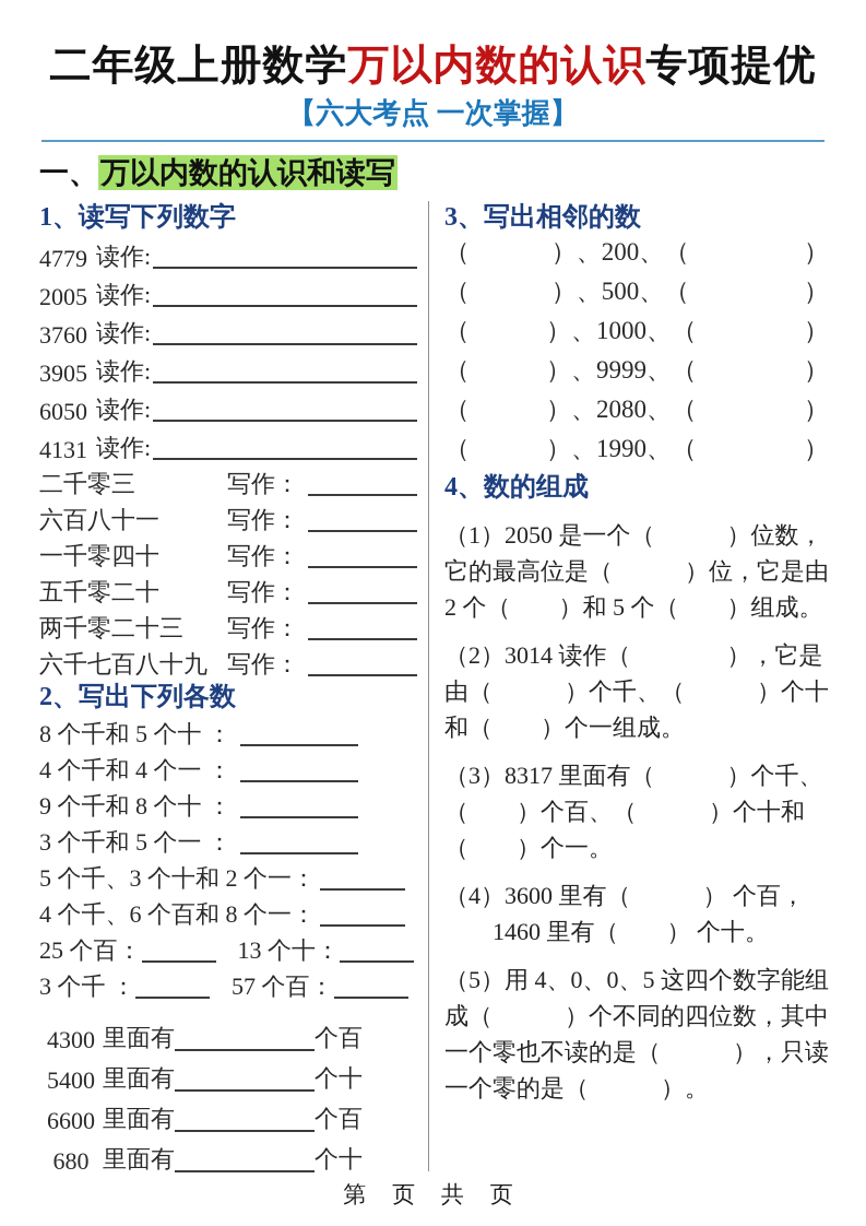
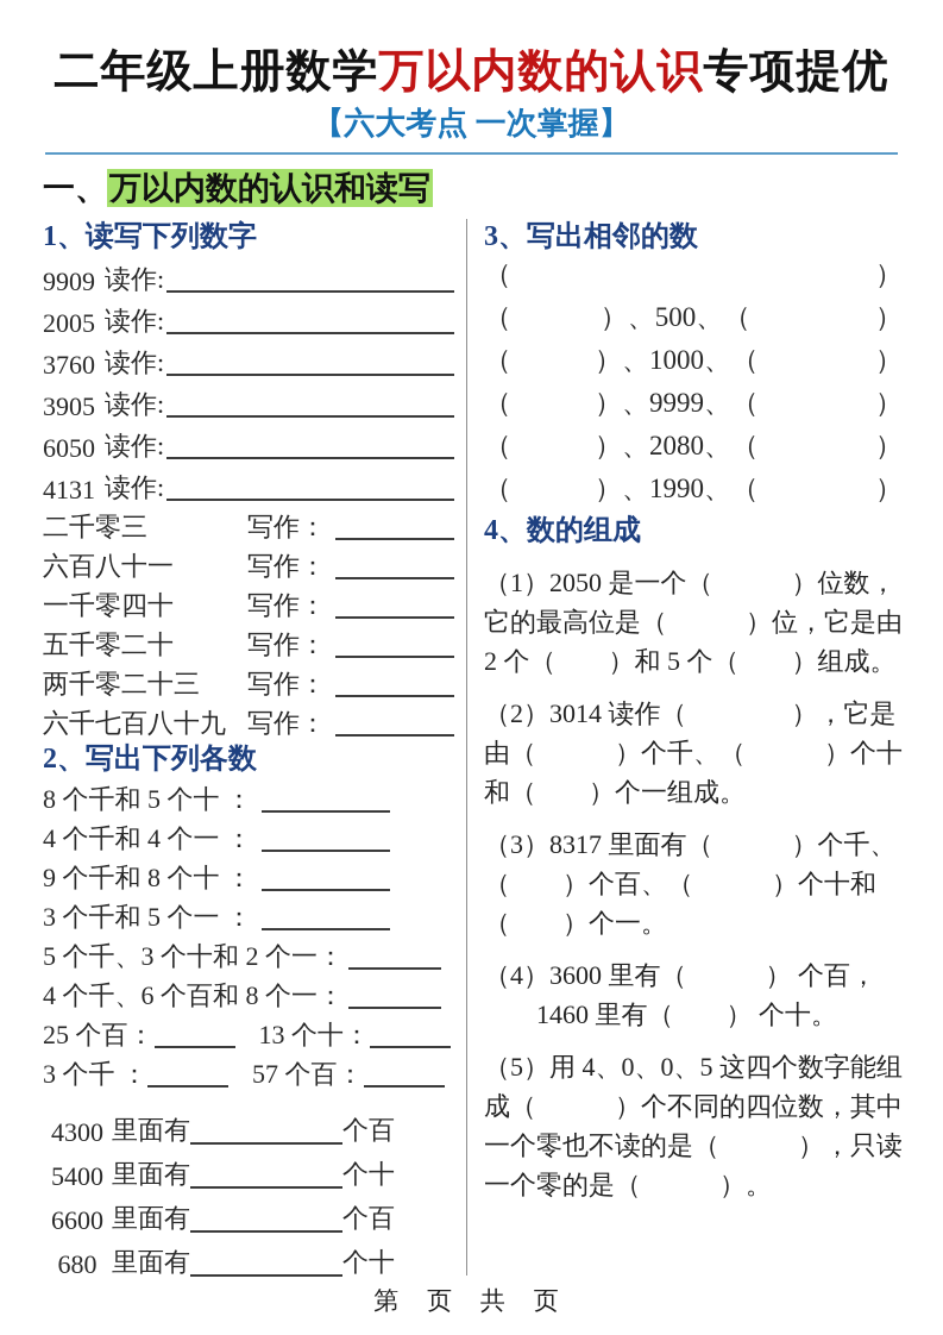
  二年级上册数学万以内数的认识专项提优
  【六大考点 一次掌握】
  一、万以内数的认识和读写
  1、读写下列数字
- 4779
+ 9909
  读作:
  2005
  读作:
  3760
  读作:
  3905
  读作:
  6050
  读作:
  4131
  读作:
  二千零三
  写作：
  六百八十一
  写作：
  一千零四十
  写作：
  五千零二十
  写作：
  两千零二十三
  写作：
  六千七百八十九
  写作：
  2、写出下列各数
  8 个千和 5 个十 ：
  4 个千和 4 个一 ：
  9 个千和 8 个十 ：
  3 个千和 5 个一 ：
  5 个千、3 个十和 2 个一：
  4 个千、6 个百和 8 个一：
  25 个百：
  13 个十：
  3 个千 ：
  57 个百：
  4300
  里面有
  个百
  5400
  里面有
  个十
  6600
  里面有
  个百
  680
  里面有
  个十
  3、写出相邻的数
  （
- ）、200、（
  ）
  （
  ）、500、（
  ）
  （
  ）、1000、（
  ）
  （
  ）、9999、（
  ）
  （
  ）、2080、（
  ）
  （
  ）、1990、（
  ）
  4、数的组成
  （1）2050 是一个（ ）位数，它的最高位是（ ）位，它是由 2 个（ ）和 5 个（ ）组成。
  （2）3014 读作（ ），它是由（ ）个千、（ ）个十和（ ）个一组成。
  （3）8317 里面有（ ）个千、（ ）个百、（ ）个十和（ ）个一。
  （4）3600 里有（ ） 个百，
  1460 里有（ ） 个十。
  （5）用 4、0、0、5 这四个数字能组成（ ）个不同的四位数，其中一个零也不读的是（ ），只读一个零的是（ ）。
  第 页 共 页
